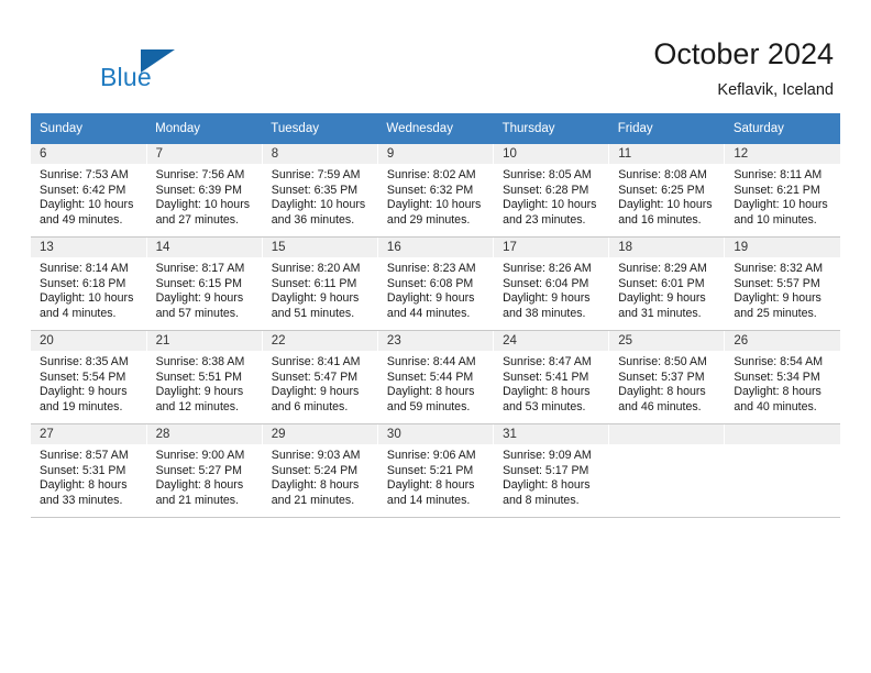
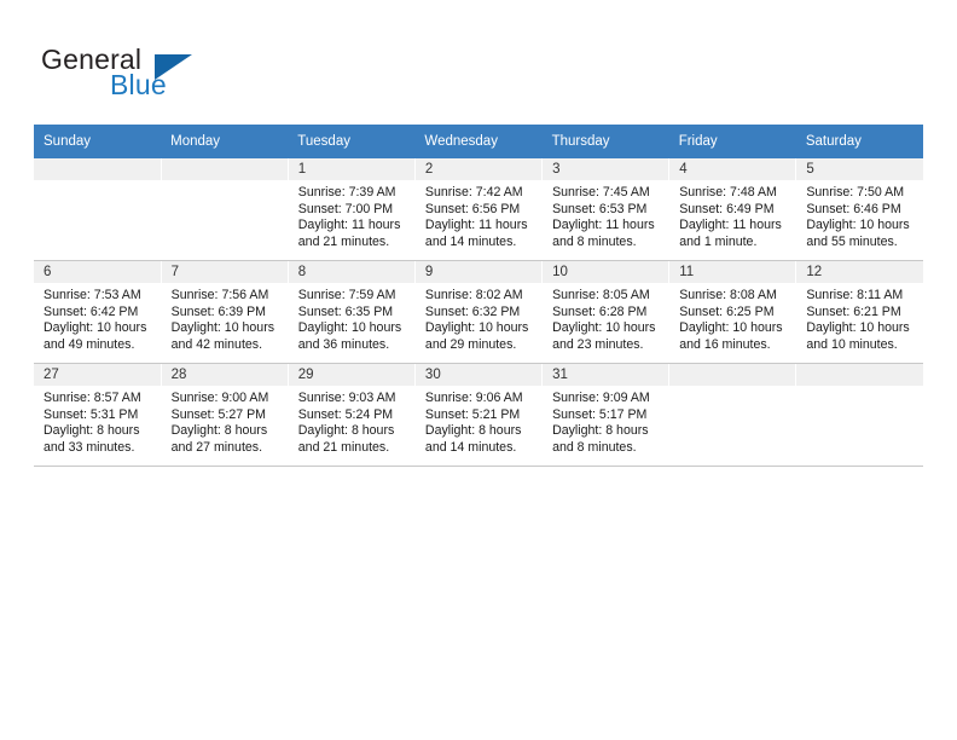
+ General
  Blue
- October 2024
- Keflavik, Iceland
  Sunday	Monday	Tuesday	Wednesday	Thursday	Friday	Saturday
+ 		1Sunrise: 7:39 AMSunset: 7:00 PMDaylight: 11 hoursand 21 minutes.	2Sunrise: 7:42 AMSunset: 6:56 PMDaylight: 11 hoursand 14 minutes.	3Sunrise: 7:45 AMSunset: 6:53 PMDaylight: 11 hoursand 8 minutes.	4Sunrise: 7:48 AMSunset: 6:49 PMDaylight: 11 hoursand 1 minute.	5Sunrise: 7:50 AMSunset: 6:46 PMDaylight: 10 hoursand 55 minutes.
- 6Sunrise: 7:53 AMSunset: 6:42 PMDaylight: 10 hoursand 49 minutes.	7Sunrise: 7:56 AMSunset: 6:39 PMDaylight: 10 hoursand 27 minutes.	8Sunrise: 7:59 AMSunset: 6:35 PMDaylight: 10 hoursand 36 minutes.	9Sunrise: 8:02 AMSunset: 6:32 PMDaylight: 10 hoursand 29 minutes.	10Sunrise: 8:05 AMSunset: 6:28 PMDaylight: 10 hoursand 23 minutes.	11Sunrise: 8:08 AMSunset: 6:25 PMDaylight: 10 hoursand 16 minutes.	12Sunrise: 8:11 AMSunset: 6:21 PMDaylight: 10 hoursand 10 minutes.
+ 6Sunrise: 7:53 AMSunset: 6:42 PMDaylight: 10 hoursand 49 minutes.	7Sunrise: 7:56 AMSunset: 6:39 PMDaylight: 10 hoursand 42 minutes.	8Sunrise: 7:59 AMSunset: 6:35 PMDaylight: 10 hoursand 36 minutes.	9Sunrise: 8:02 AMSunset: 6:32 PMDaylight: 10 hoursand 29 minutes.	10Sunrise: 8:05 AMSunset: 6:28 PMDaylight: 10 hoursand 23 minutes.	11Sunrise: 8:08 AMSunset: 6:25 PMDaylight: 10 hoursand 16 minutes.	12Sunrise: 8:11 AMSunset: 6:21 PMDaylight: 10 hoursand 10 minutes.
- 13Sunrise: 8:14 AMSunset: 6:18 PMDaylight: 10 hoursand 4 minutes.	14Sunrise: 8:17 AMSunset: 6:15 PMDaylight: 9 hoursand 57 minutes.	15Sunrise: 8:20 AMSunset: 6:11 PMDaylight: 9 hoursand 51 minutes.	16Sunrise: 8:23 AMSunset: 6:08 PMDaylight: 9 hoursand 44 minutes.	17Sunrise: 8:26 AMSunset: 6:04 PMDaylight: 9 hoursand 38 minutes.	18Sunrise: 8:29 AMSunset: 6:01 PMDaylight: 9 hoursand 31 minutes.	19Sunrise: 8:32 AMSunset: 5:57 PMDaylight: 9 hoursand 25 minutes.
- 20Sunrise: 8:35 AMSunset: 5:54 PMDaylight: 9 hoursand 19 minutes.	21Sunrise: 8:38 AMSunset: 5:51 PMDaylight: 9 hoursand 12 minutes.	22Sunrise: 8:41 AMSunset: 5:47 PMDaylight: 9 hoursand 6 minutes.	23Sunrise: 8:44 AMSunset: 5:44 PMDaylight: 8 hoursand 59 minutes.	24Sunrise: 8:47 AMSunset: 5:41 PMDaylight: 8 hoursand 53 minutes.	25Sunrise: 8:50 AMSunset: 5:37 PMDaylight: 8 hoursand 46 minutes.	26Sunrise: 8:54 AMSunset: 5:34 PMDaylight: 8 hoursand 40 minutes.
- 27Sunrise: 8:57 AMSunset: 5:31 PMDaylight: 8 hoursand 33 minutes.	28Sunrise: 9:00 AMSunset: 5:27 PMDaylight: 8 hoursand 21 minutes.	29Sunrise: 9:03 AMSunset: 5:24 PMDaylight: 8 hoursand 21 minutes.	30Sunrise: 9:06 AMSunset: 5:21 PMDaylight: 8 hoursand 14 minutes.	31Sunrise: 9:09 AMSunset: 5:17 PMDaylight: 8 hoursand 8 minutes.
+ 27Sunrise: 8:57 AMSunset: 5:31 PMDaylight: 8 hoursand 33 minutes.	28Sunrise: 9:00 AMSunset: 5:27 PMDaylight: 8 hoursand 27 minutes.	29Sunrise: 9:03 AMSunset: 5:24 PMDaylight: 8 hoursand 21 minutes.	30Sunrise: 9:06 AMSunset: 5:21 PMDaylight: 8 hoursand 14 minutes.	31Sunrise: 9:09 AMSunset: 5:17 PMDaylight: 8 hoursand 8 minutes.
